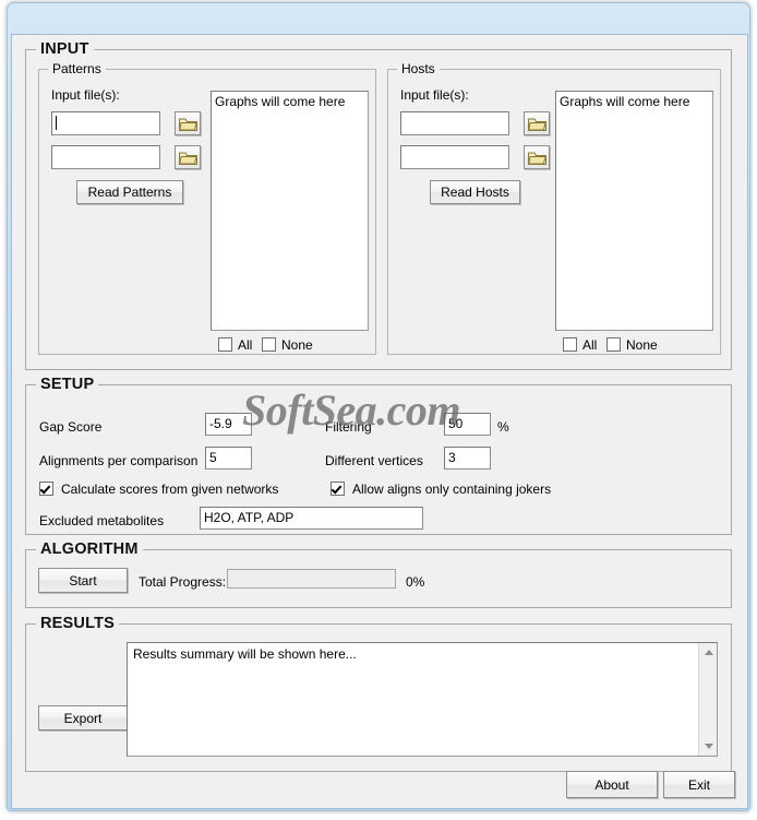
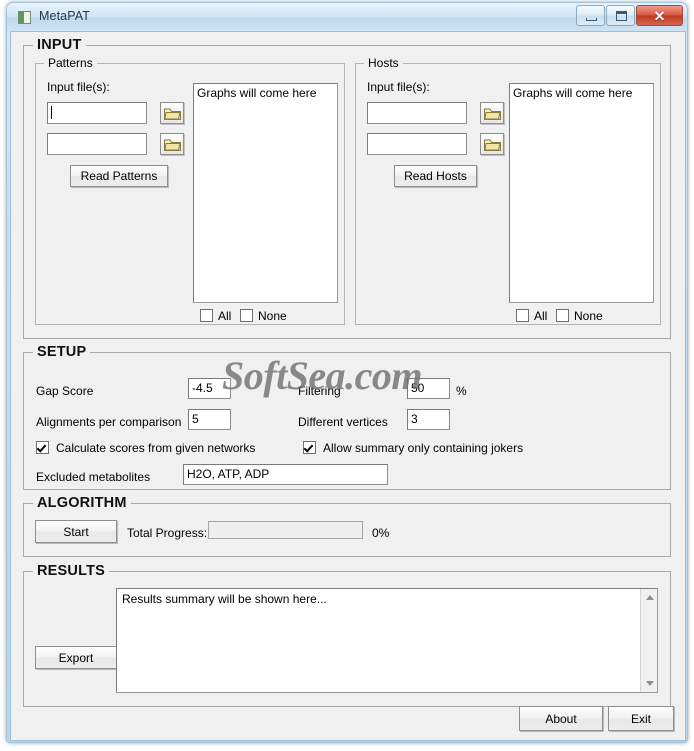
+ MetaPAT
+ ✕
  INPUT
  Patterns
  Input file(s):
  Read Patterns
  Graphs will come here
  All
  None
  Hosts
  Input file(s):
  Read Hosts
  Graphs will come here
  All
  None
  SETUP
  Gap Score
- -5.9
+ -4.5
  Filtering
  50
  %
  Alignments per comparison
  5
  Different vertices
  3
  Calculate scores from given networks
- Allow aligns only containing jokers
+ Allow summary only containing jokers
  Excluded metabolites
  H2O, ATP, ADP
  ALGORITHM
  Start
  Total Progress:
  0%
  RESULTS
  Export
  Results summary will be shown here...
  About
  Exit
  SoftSea.com
